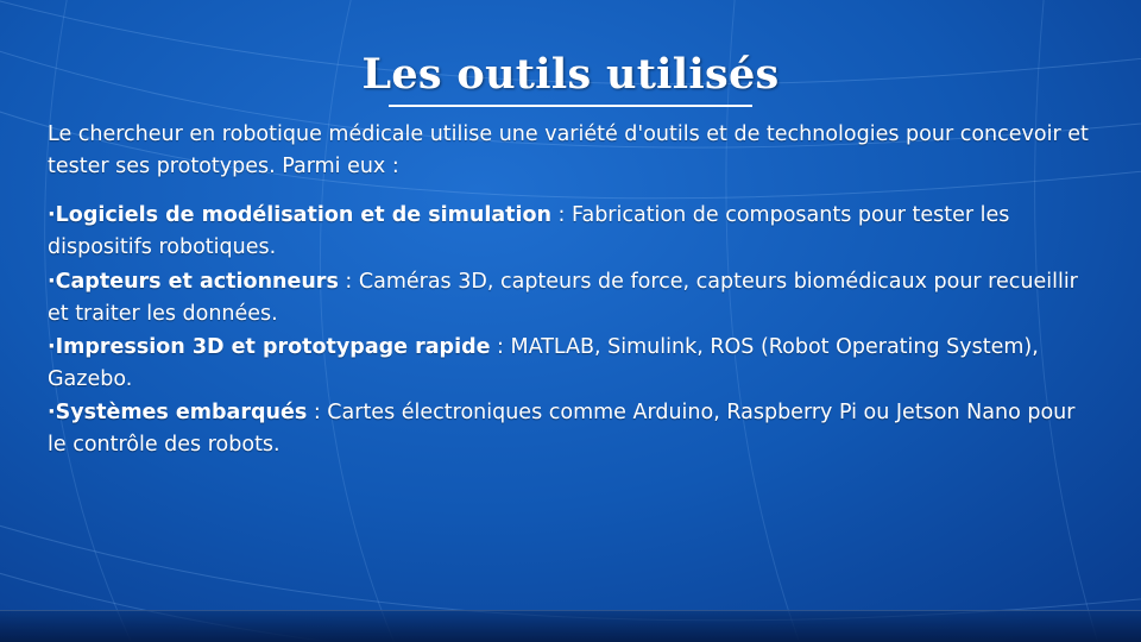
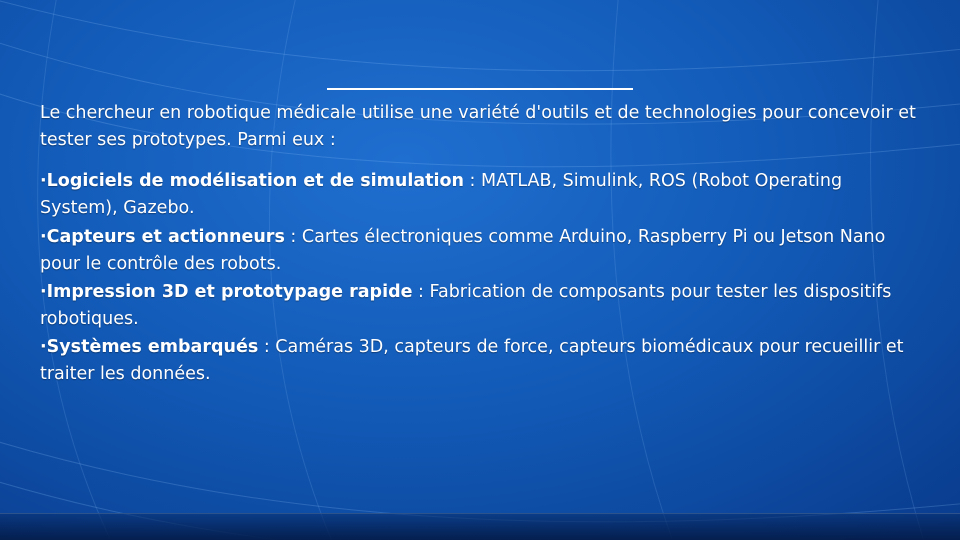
- Les outils utilisés
  Le chercheur en robotique médicale utilise une variété d'outils et de technologies pour concevoir et tester ses prototypes. Parmi eux :
- ·Logiciels de modélisation et de simulation : Fabrication de composants pour tester les dispositifs robotiques.
+ ·Logiciels de modélisation et de simulation : MATLAB, Simulink, ROS (Robot Operating System), Gazebo.
- ·Capteurs et actionneurs : Caméras 3D, capteurs de force, capteurs biomédicaux pour recueillir et traiter les données.
+ ·Capteurs et actionneurs : Cartes électroniques comme Arduino, Raspberry Pi ou Jetson Nano pour le contrôle des robots.
- ·Impression 3D et prototypage rapide : MATLAB, Simulink, ROS (Robot Operating System), Gazebo.
+ ·Impression 3D et prototypage rapide : Fabrication de composants pour tester les dispositifs robotiques.
- ·Systèmes embarqués : Cartes électroniques comme Arduino, Raspberry Pi ou Jetson Nano pour le contrôle des robots.
+ ·Systèmes embarqués : Caméras 3D, capteurs de force, capteurs biomédicaux pour recueillir et traiter les données.
